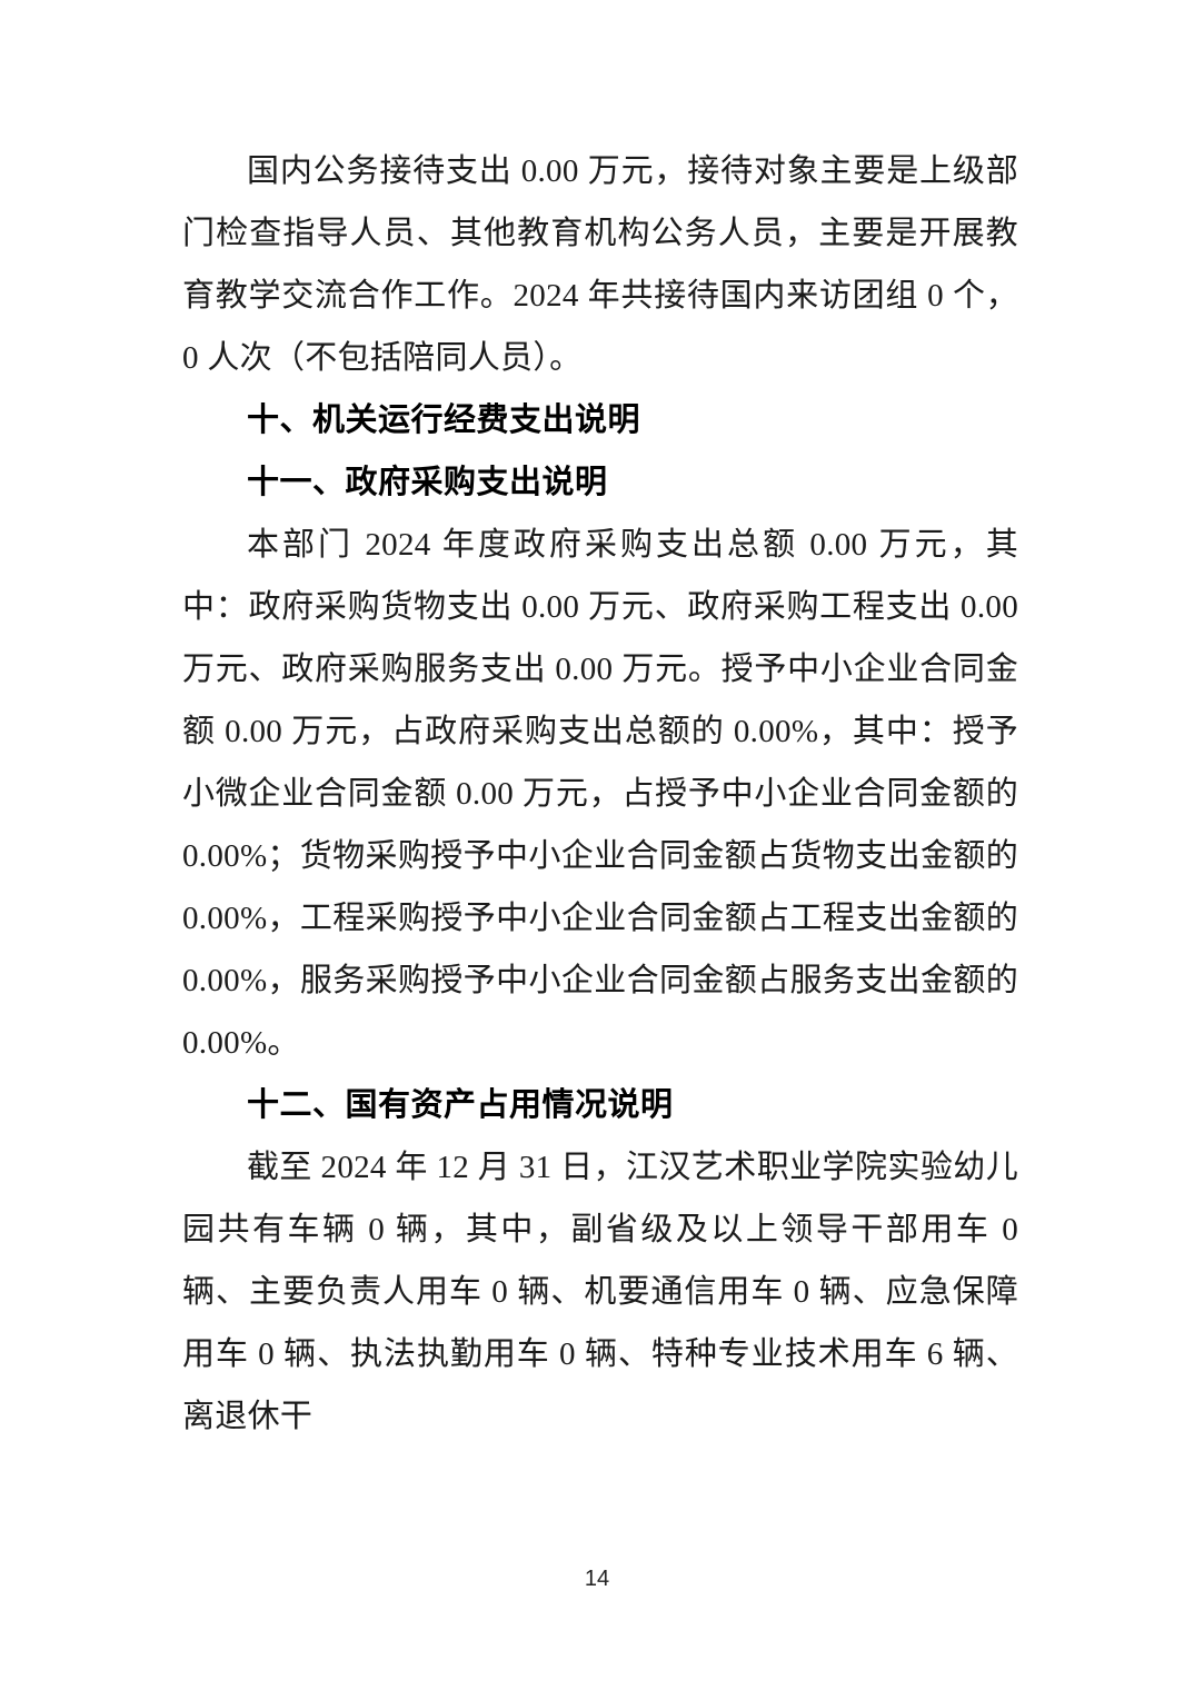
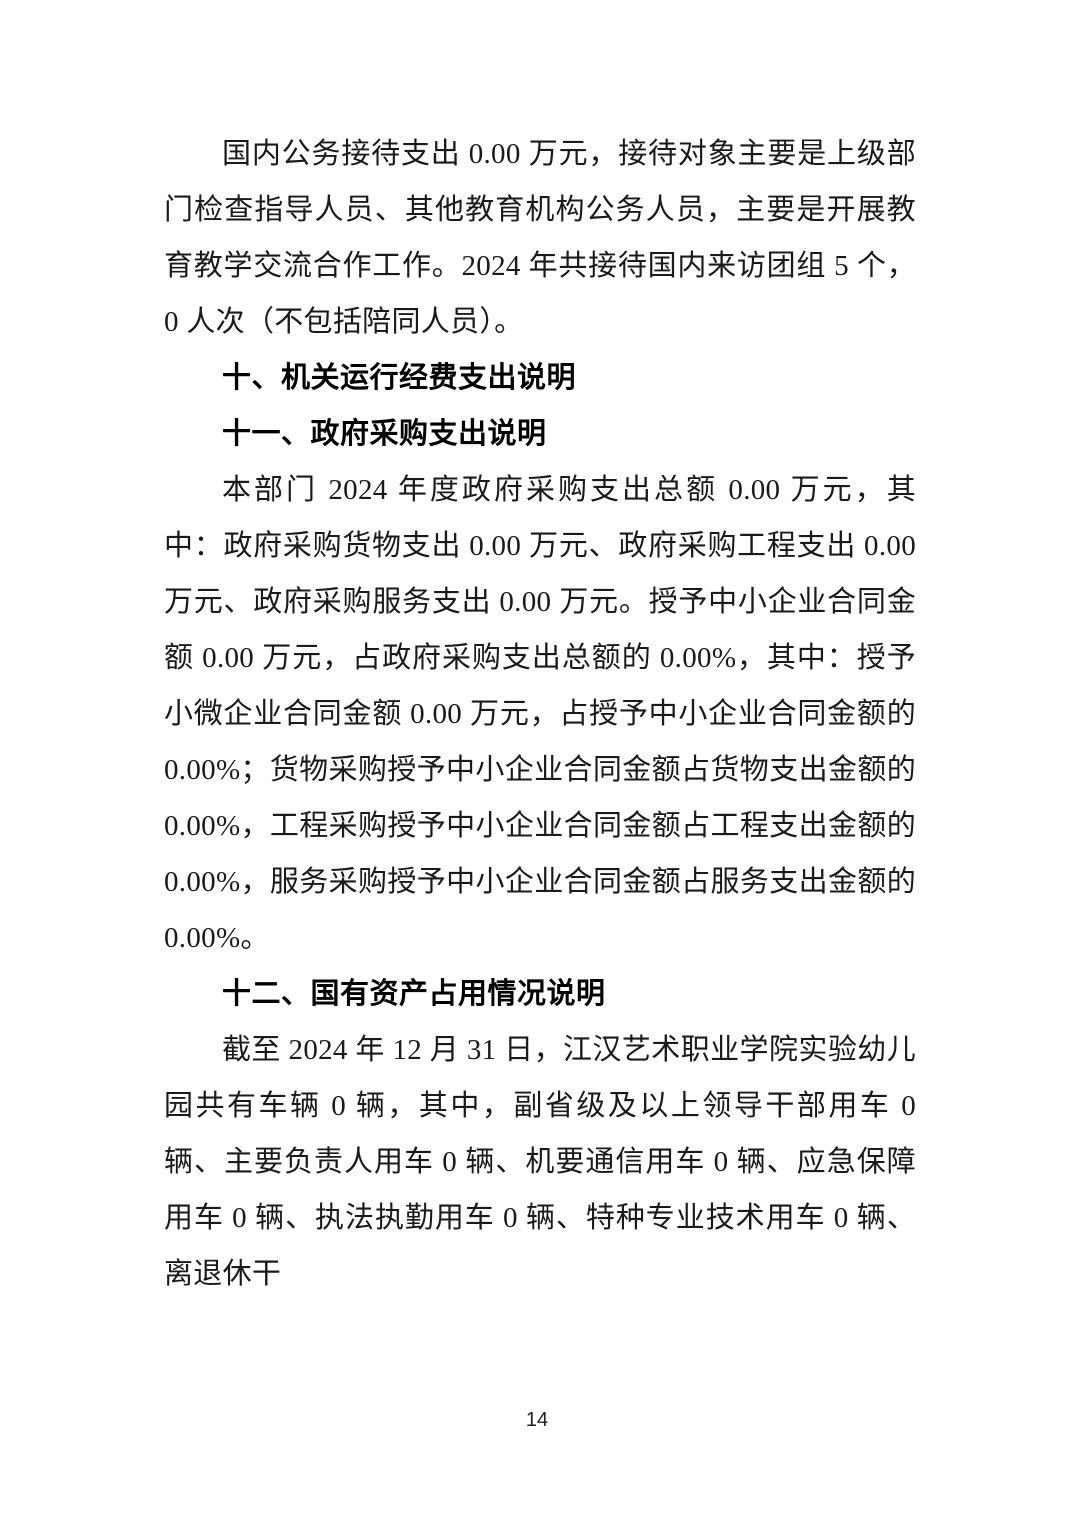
- 国内公务接待支出 0.00 万元，接待对象主要是上级部门检查指导人员、其他教育机构公务人员，主要是开展教育教学交流合作工作。2024 年共接待国内来访团组 0 个，0 人次（不包括陪同人员）。
+ 国内公务接待支出 0.00 万元，接待对象主要是上级部门检查指导人员、其他教育机构公务人员，主要是开展教育教学交流合作工作。2024 年共接待国内来访团组 5 个，0 人次（不包括陪同人员）。
  十、机关运行经费支出说明
  十一、政府采购支出说明
  本部门 2024 年度政府采购支出总额 0.00 万元，其中：政府采购货物支出 0.00 万元、政府采购工程支出 0.00 万元、政府采购服务支出 0.00 万元。授予中小企业合同金额 0.00 万元，占政府采购支出总额的 0.00%，其中：授予小微企业合同金额 0.00 万元，占授予中小企业合同金额的 0.00%；货物采购授予中小企业合同金额占货物支出金额的 0.00%，工程采购授予中小企业合同金额占工程支出金额的 0.00%，服务采购授予中小企业合同金额占服务支出金额的 0.00%。
  十二、国有资产占用情况说明
- 截至 2024 年 12 月 31 日，江汉艺术职业学院实验幼儿园共有车辆 0 辆，其中，副省级及以上领导干部用车 0 辆、主要负责人用车 0 辆、机要通信用车 0 辆、应急保障用车 0 辆、执法执勤用车 0 辆、特种专业技术用车 6 辆、离退休干
+ 截至 2024 年 12 月 31 日，江汉艺术职业学院实验幼儿园共有车辆 0 辆，其中，副省级及以上领导干部用车 0 辆、主要负责人用车 0 辆、机要通信用车 0 辆、应急保障用车 0 辆、执法执勤用车 0 辆、特种专业技术用车 0 辆、离退休干
  14
